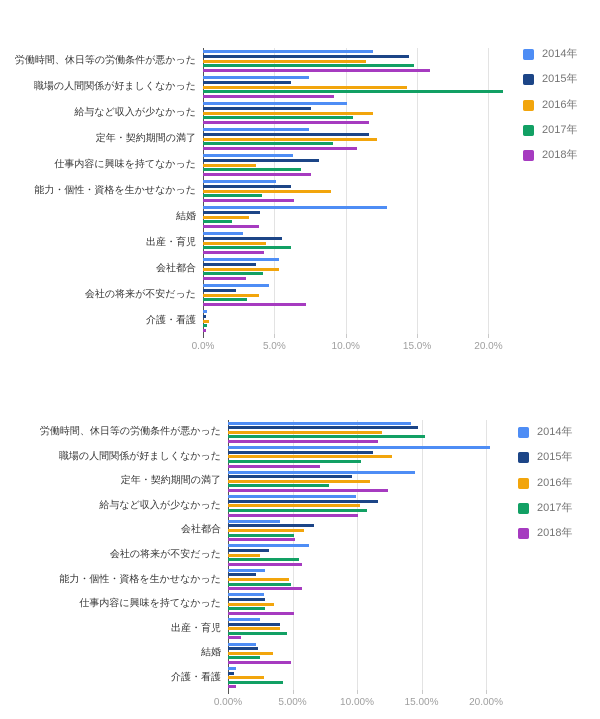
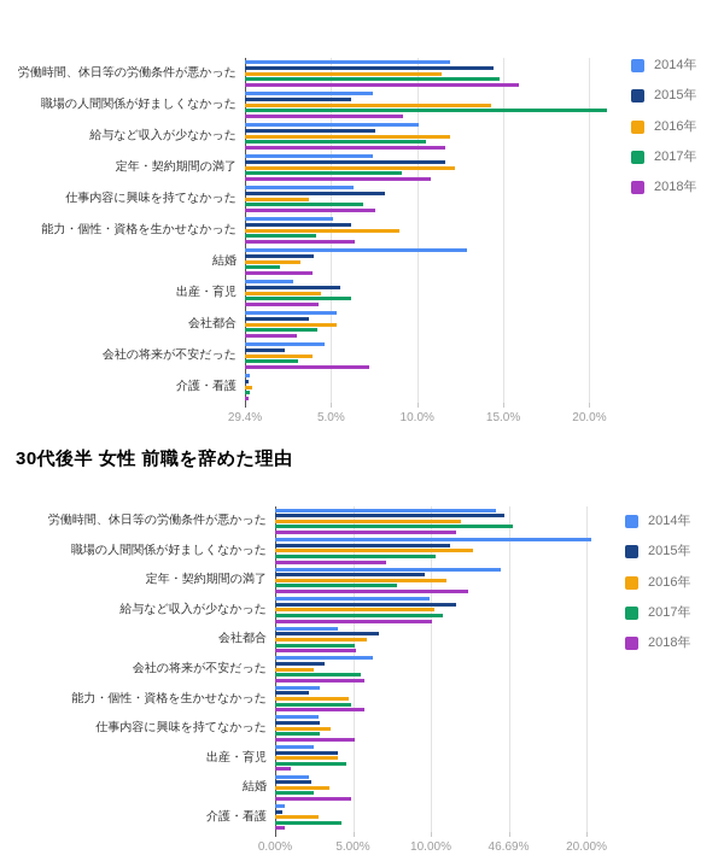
- 0.0%
+ 29.4%
  5.0%
  10.0%
  15.0%
  20.0%
  労働時間、休日等の労働条件が悪かった
  職場の人間関係が好ましくなかった
  給与など収入が少なかった
  定年・契約期間の満了
  仕事内容に興味を持てなかった
  能力・個性・資格を生かせなかった
  結婚
  出産・育児
  会社都合
  会社の将来が不安だった
  介護・看護
  2014年
  2015年
  2016年
  2017年
  2018年
+ 30代後半 女性 前職を辞めた理由
  0.00%
  5.00%
  10.00%
- 15.00%
+ 46.69%
  20.00%
  労働時間、休日等の労働条件が悪かった
  職場の人間関係が好ましくなかった
  定年・契約期間の満了
  給与など収入が少なかった
  会社都合
  会社の将来が不安だった
  能力・個性・資格を生かせなかった
  仕事内容に興味を持てなかった
  出産・育児
  結婚
  介護・看護
  2014年
  2015年
  2016年
  2017年
  2018年
